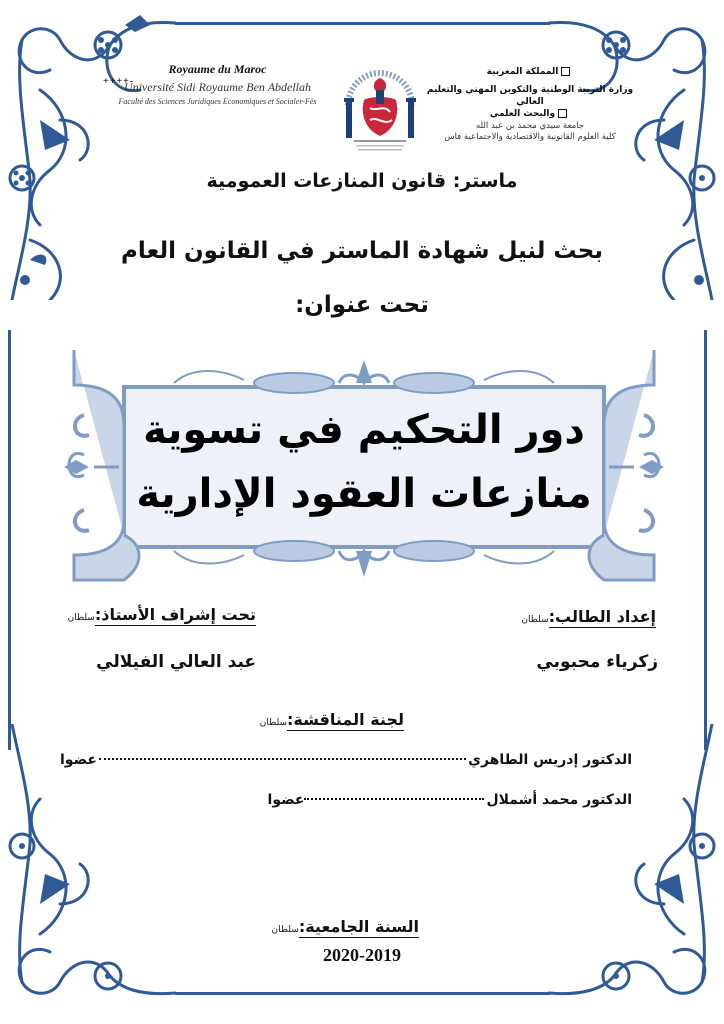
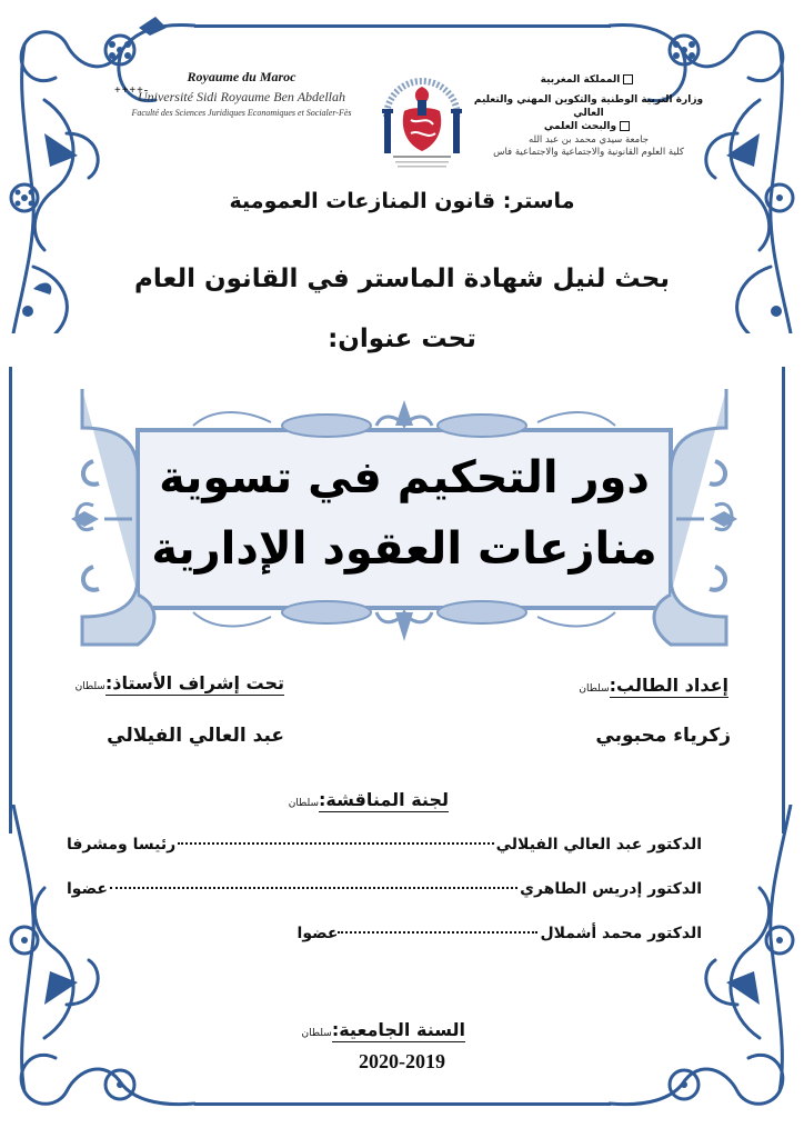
  Royaume du Maroc
  ++++-
  Université Sidi Royaume Ben Abdellah
  Faculté des Sciences Juridiques Economiques et Socialer-Fès
  المملكة المغربية
  وزارة التربية الوطنية والتكوين المهني والتعليم العالي
  والبحث العلمي
  جامعة سيدي محمد بن عبد الله
- كلية العلوم القانونية والاقتصادية والاجتماعية فاس
+ كلية العلوم القانونية والاجتماعية والاجتماعية فاس
  ماستر: قانون المنازعات العمومية
  بحث لنيل شهادة الماستر في القانون العام
  تحت عنوان:
  دور التحكيم في تسوية
  منازعات العقود الإدارية
  إعداد الطالب:سلطان
  زكرياء محبوبي
  تحت إشراف الأستاذ:سلطان
  عبد العالي الفيلالي
  لجنة المناقشة:سلطان
+ الدكتور عبد العالي الفيلالي
+ رئيسا ومشرفا
  الدكتور إدريس الطاهري
  عضوا
  الدكتور محمد أشملال
  عضوا
  السنة الجامعية:سلطان
  2020-2019
